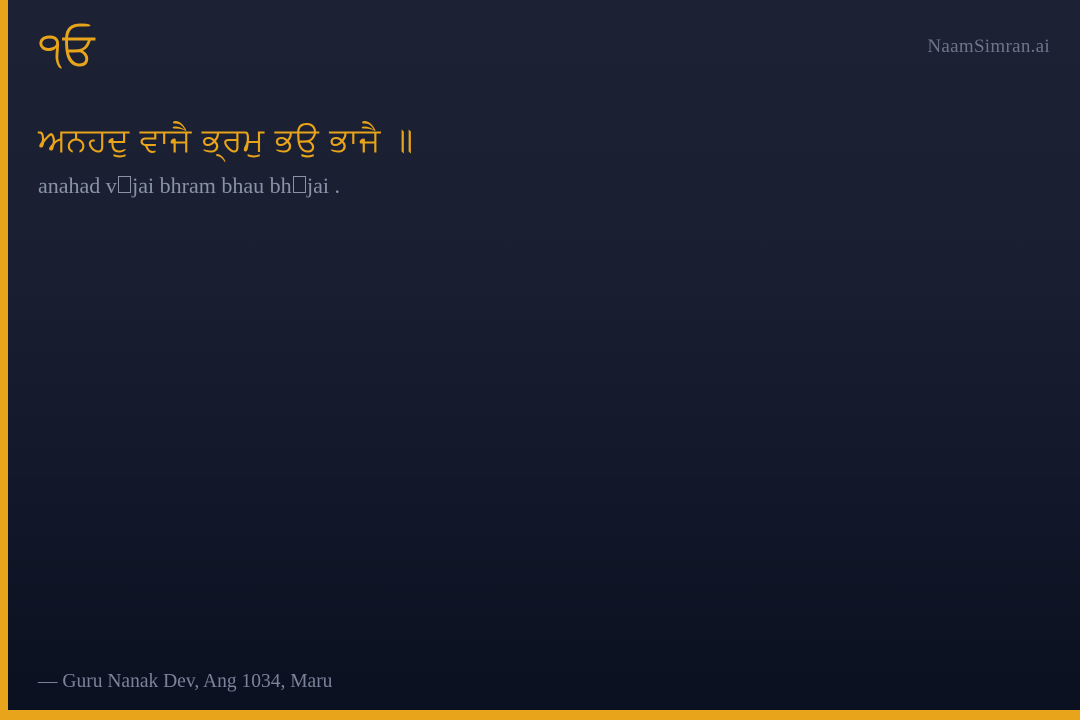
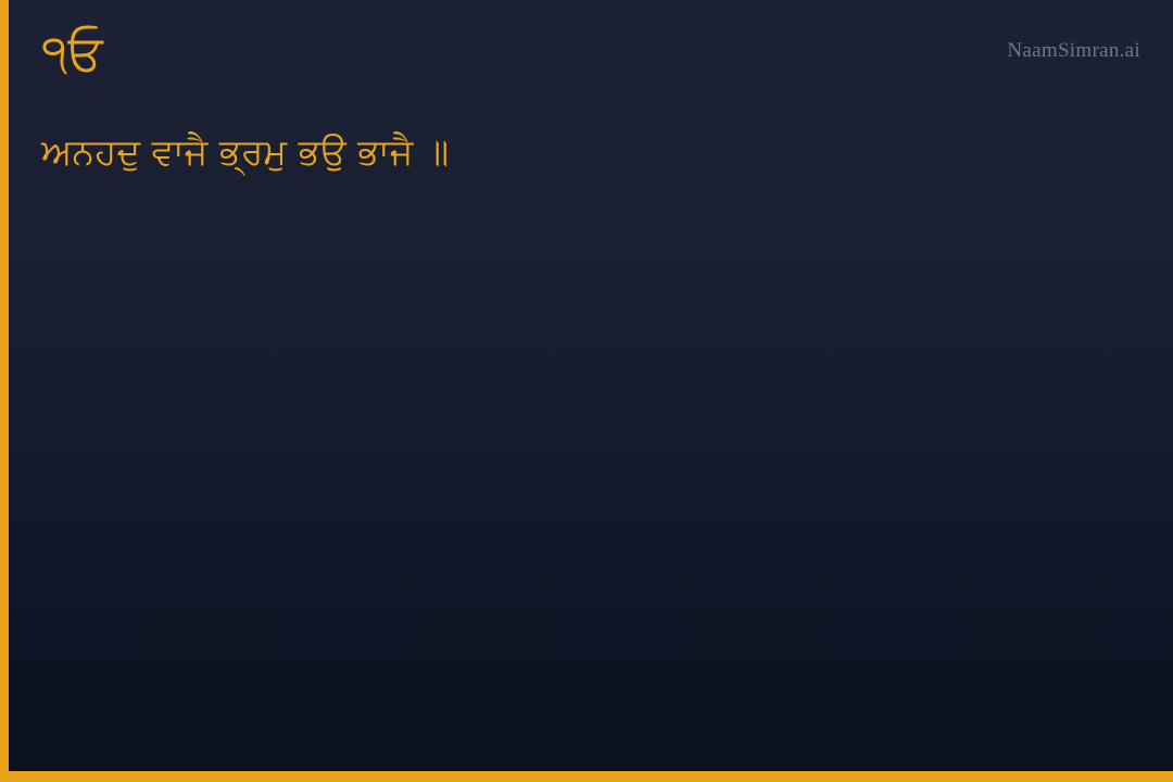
  NaamSimran.ai
  ੧ਓ
  ਅਨਹਦੁ ਵਾਜੈ ਭ੍ਰਮੁ ਭਉੁ ਭਾਜੈ ॥
- anahad v jai bhram bhau bh jai .
- — Guru Nanak Dev, Ang 1034, Maru
